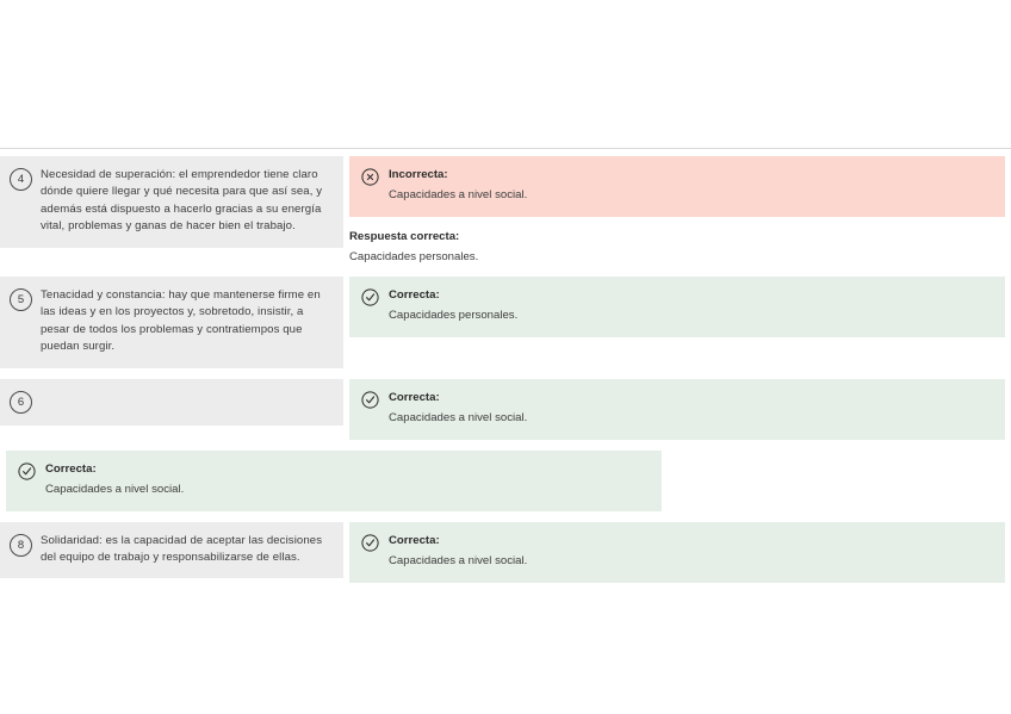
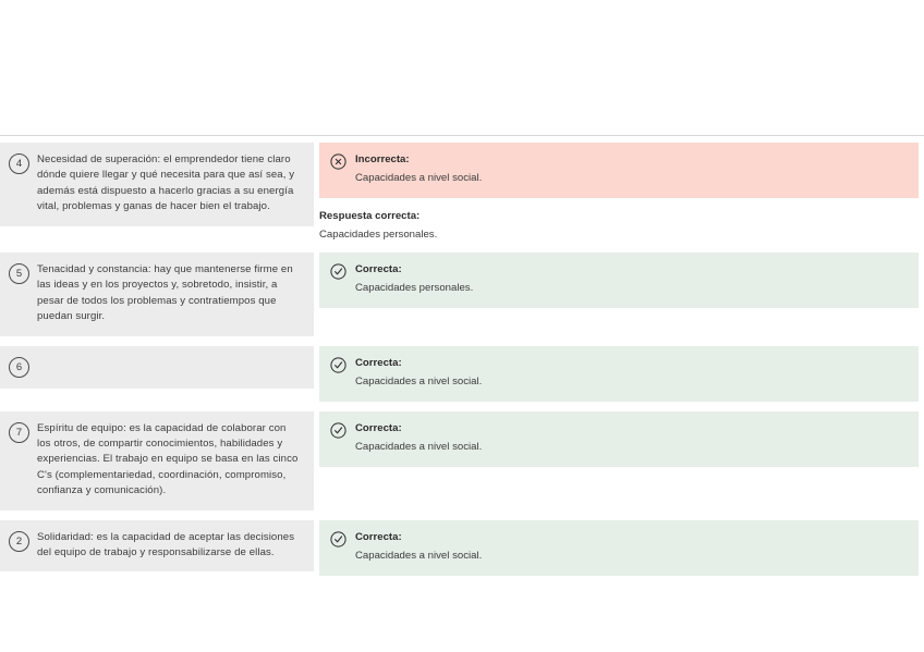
  4
  Necesidad de superación: el emprendedor tiene claro dónde quiere llegar y qué necesita para que así sea, y además está dispuesto a hacerlo gracias a su energía vital, problemas y ganas de hacer bien el trabajo.
  Incorrecta:
  Capacidades a nivel social.
  Respuesta correcta:
  Capacidades personales.
  5
  Tenacidad y constancia: hay que mantenerse firme en las ideas y en los proyectos y, sobretodo, insistir, a pesar de todos los problemas y contratiempos que puedan surgir.
  Correcta:
  Capacidades personales.
  6
  Correcta:
  Capacidades a nivel social.
+ 7
+ Espíritu de equipo: es la capacidad de colaborar con los otros, de compartir conocimientos, habilidades y experiencias. El trabajo en equipo se basa en las cinco C's (complementariedad, coordinación, compromiso, confianza y comunicación).
  Correcta:
  Capacidades a nivel social.
- 8
+ 2
  Solidaridad: es la capacidad de aceptar las decisiones del equipo de trabajo y responsabilizarse de ellas.
  Correcta:
  Capacidades a nivel social.
